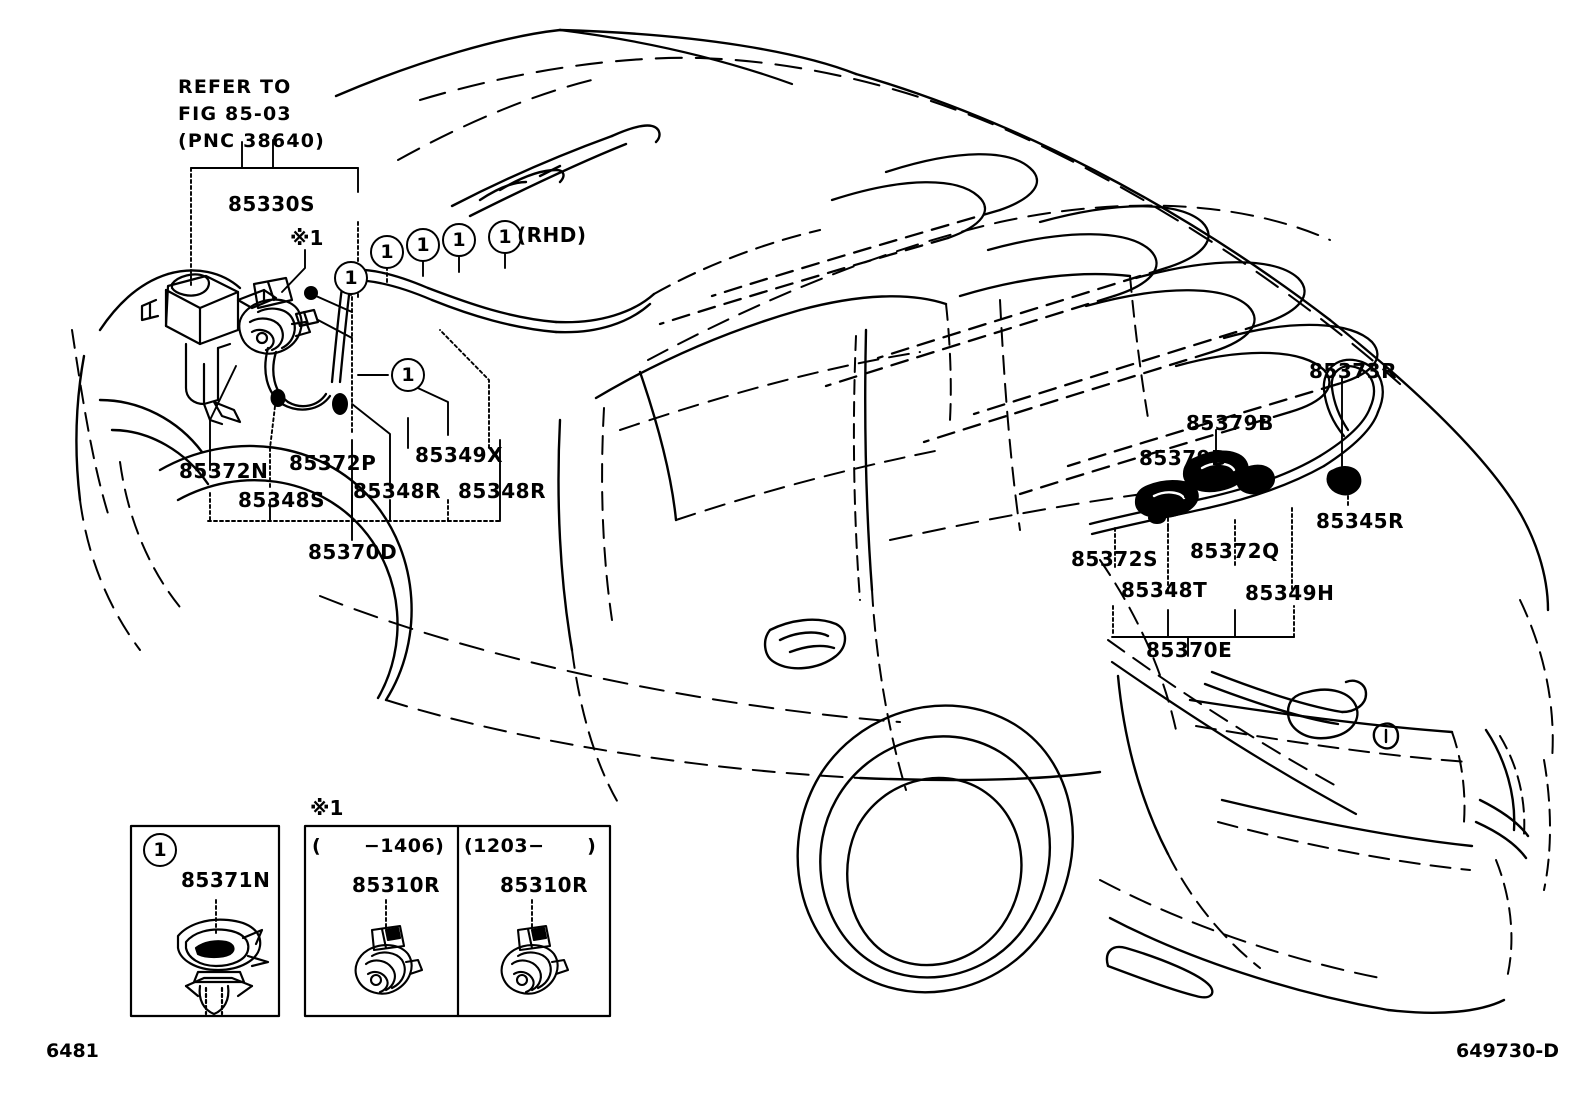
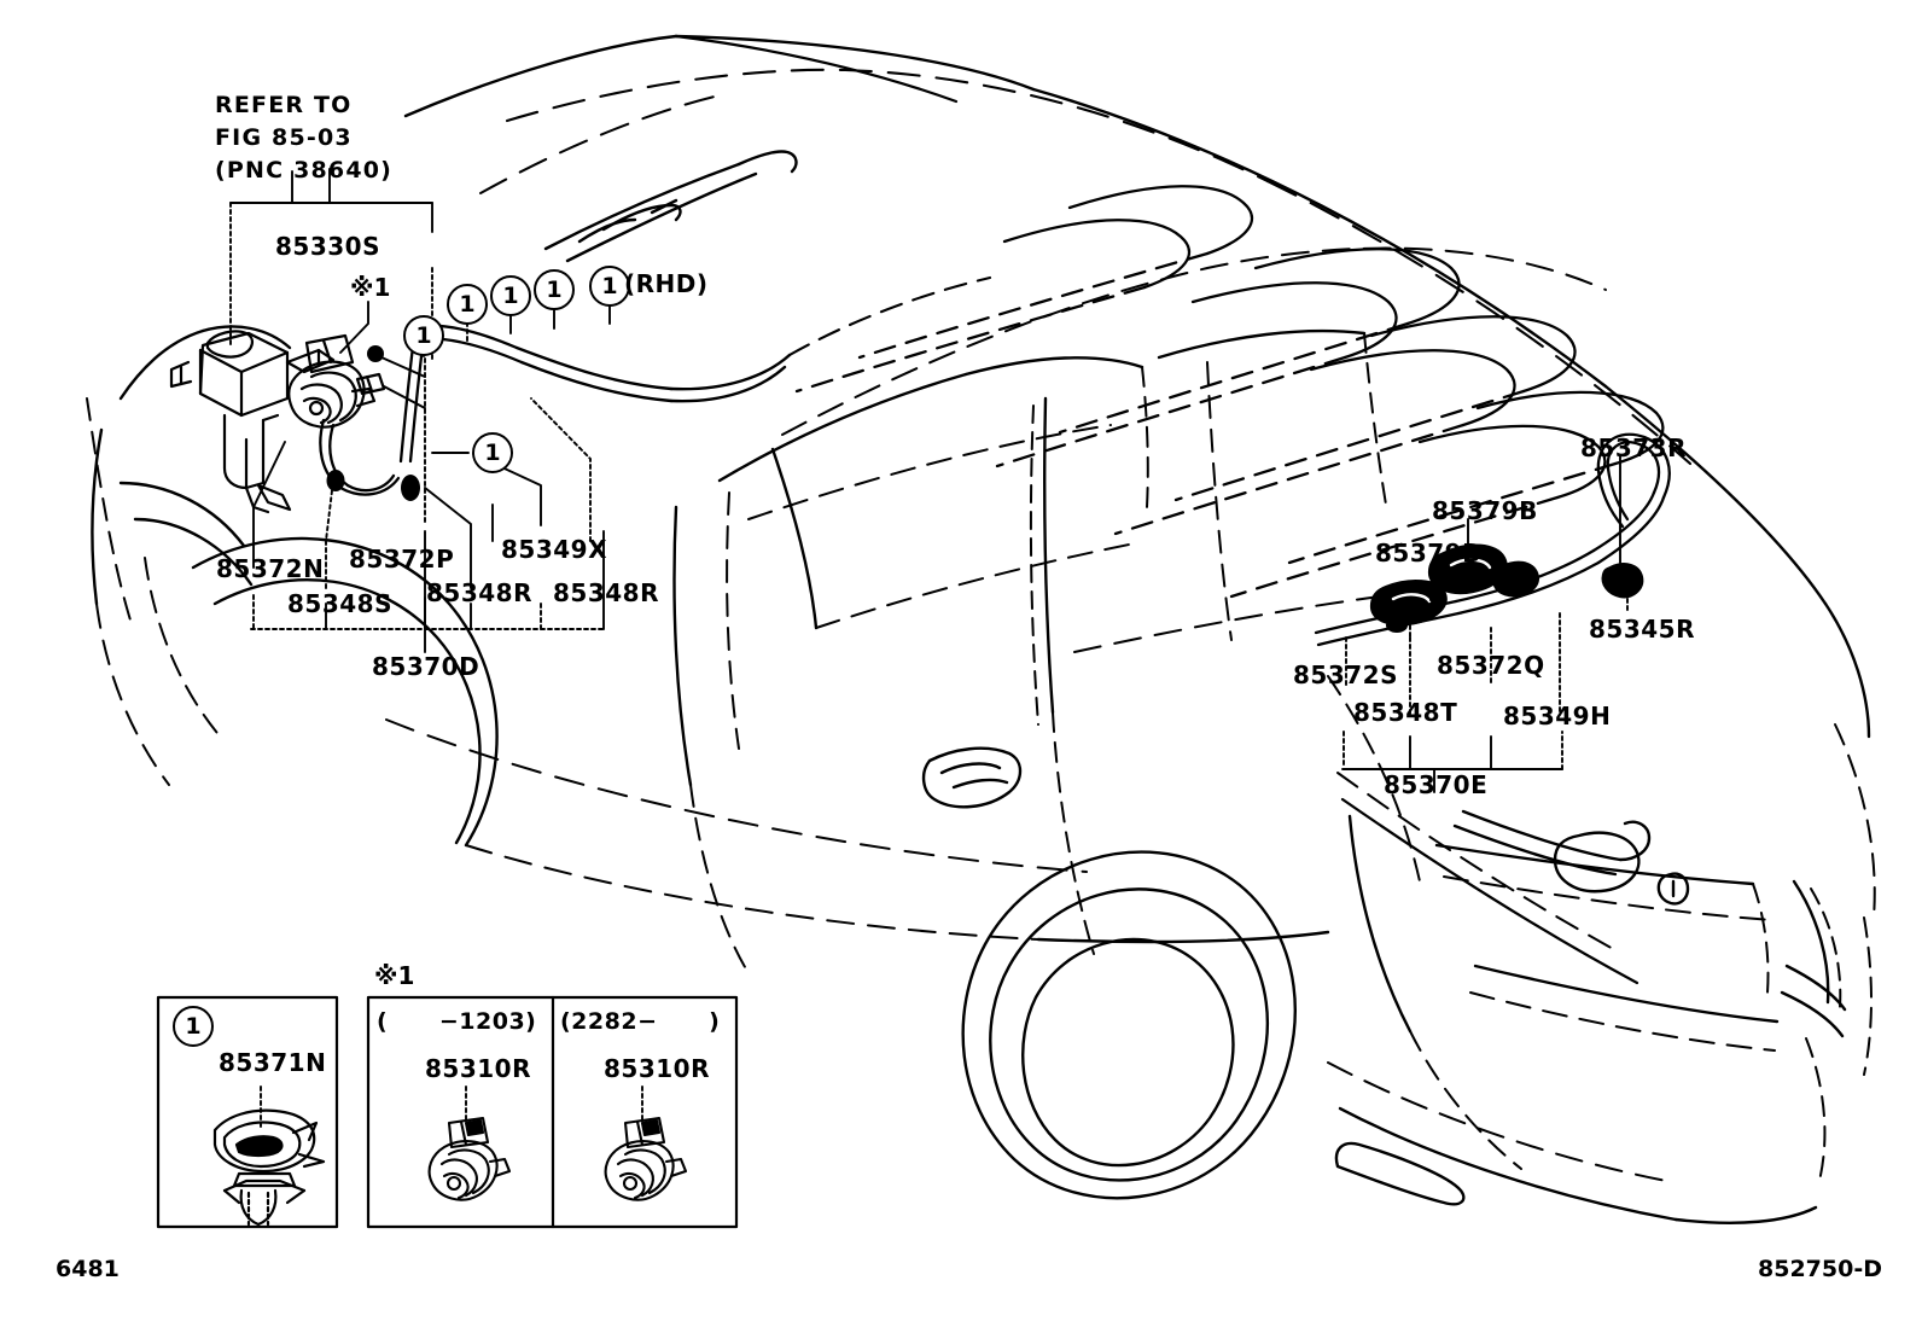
  REFER TO
  FIG 85-03
  (PNC 38640)
  85330S
  ※1
  1
  1
  1
  1
  1
  1
  (RHD)
  85372N
  85348S
  85372P
  85348R
  85349X
  85348R
  85370D
  85373R
  85379B
  85379B
  85345R
  85372S
  85348T
  85372Q
  85349H
  85370E
  1
  85371N
  ※1
- ( −1406)
+ ( −1203)
  85310R
- (1203− )
+ (2282− )
  85310R
  6481
- 649730-D
+ 852750-D
